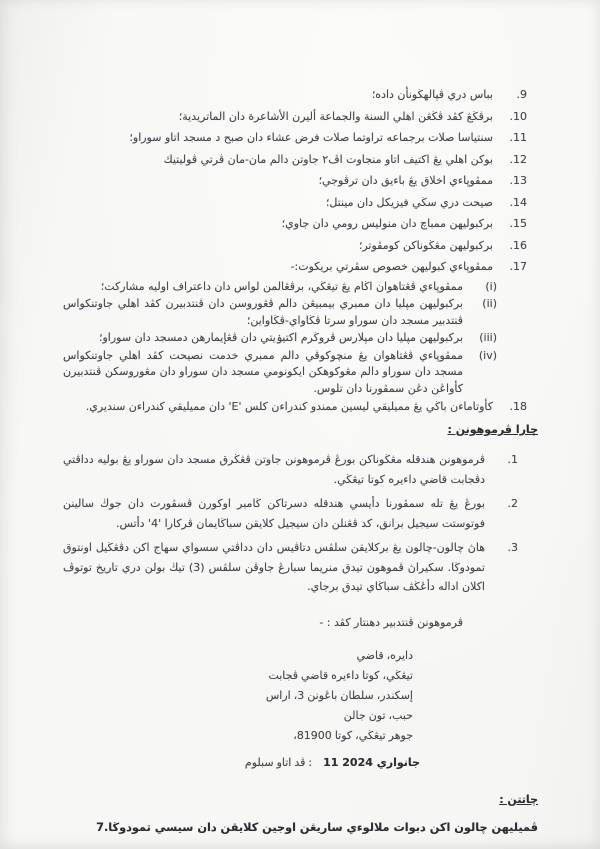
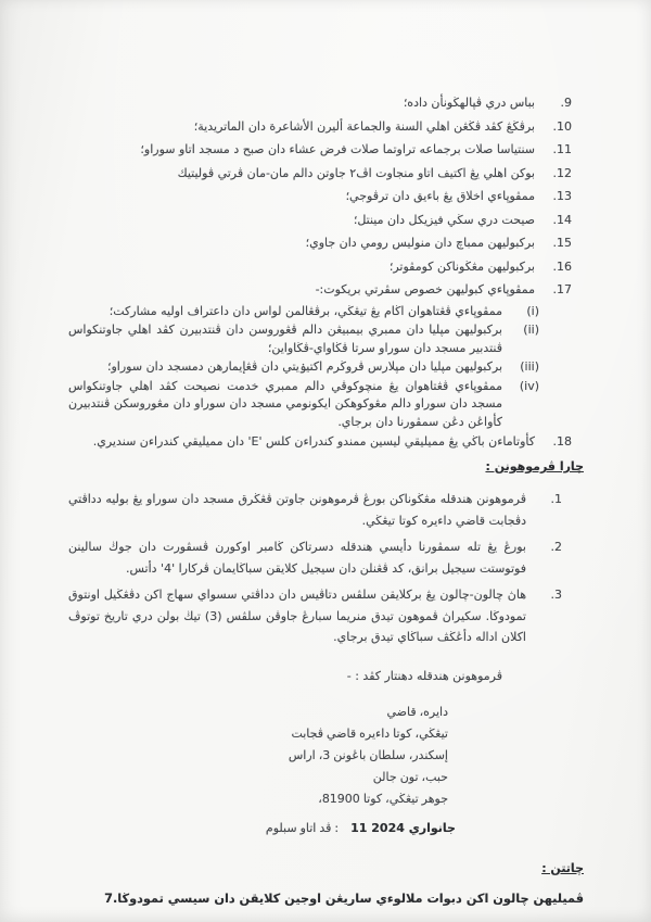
  9.
  بباس دري ڤڽالهڬونأن داده؛
  10.
  برڤڬڠ كڤد ڤڬڠن اهلي السنة والجماعة أليرن الأشاعرة دان الماتريدية؛
  11.
  سنتياسا صلات برجماعه تراوتما صلات فرض عشاء دان صبح د مسجد اتاو سوراو؛
  12.
  بوكن اهلي يڠ اكتيف اتاو منجاوت اڤ٢ جاوتن دالم مان-مان ڤرتي ڤوليتيك
  13.
  ممڤوڽاءي اخلاق يڠ باءيق دان ترڤوجي؛
  14.
  صيحت دري سڬي فيزيكل دان مينتل؛
  15.
  بركبوليهن ممباچ دان منوليس رومي دان جاوي؛
  16.
  بركبوليهن مڠڬوناكن كومڤوتر؛
  17.
  ممڤوڽاءي كبوليهن خصوص سڤرتي بريكوت:-
  (i)
  ممڤوڽاءي ڤڠتاهوان اڬام يڠ تيڠڬي، برڤڠالمن لواس دان داعتراف اوليه مشاركت؛
  (ii)
  بركبوليهن مڽليا دان ممبري بيمبيڠن دالم ڤڠوروسن دان ڤنتدبيرن كڤد اهلي جاوتنكواس ڤنتدبير مسجد دان سوراو سرتا ڤڬاواي-ڤڬاواين؛
  (iii)
  بركبوليهن مڽليا دان مڽلارس ڤروڬرم اكتيۏيتي دان ڤڠإيمارهن دمسجد دان سوراو؛
  (iv)
- ممڤوڽاءي ڤڠتاهوان يڠ منچوكوڤي دالم ممبري خدمت نصيحت كڤد اهلي جاوتنكواس مسجد دان سوراو دالم مڠوكوهكن ايكونومي مسجد دان سوراو دان مڠوروسكن ڤنتدبيرن كأواڠن دڠن سمڤورنا دان تلوس.
+ ممڤوڽاءي ڤڠتاهوان يڠ منچوكوڤي دالم ممبري خدمت نصيحت كڤد اهلي جاوتنكواس مسجد دان سوراو دالم مڠوكوهكن ايكونومي مسجد دان سوراو دان مڠوروسكن ڤنتدبيرن كأواڠن دڠن سمڤورنا دان برجاي.
  18.
  كأوتاماءن باڬي يڠ مميليقي ليسين ممندو كندراءن كلس 'E' دان مميليقي كندراءن سنديري.
  چارا ڤرموهونن :
  1.
  ڤرموهونن هندقله مڠڬوناكن بورڠ ڤرموهونن جاوتن ڤڠڬرق مسجد دان سوراو يڠ بوليه دداڤتي دڤجابت قاضي داءيره كوتا تيڠڬي.
  2.
  بورڠ يڠ تله سمڤورنا دأيسي هندقله دسرتاكن ڬامبر اوكورن ڤسڤورت دان جوڬ سالينن فوتوستت سيجيل برانق، كد ڤڠنلن دان سيجيل كلايقن سباڬايمان ڤركارا '4' دأتس.
  3.
  هاڽ چالون-چالون يڠ بركلايقن سلڤس دتاڤيس دان دداڤتي سسواي سهاج اكن دڤڠڬيل اونتوق تمودوڬا. سكيراڽ ڤموهون تيدق منريما سبارڠ جاوڤن سلڤس (3) تيڬ بولن دري تاريخ توتوڤ اكلان اداله دأڠڬڤ سباڬاي تيدق برجاي.
- ڤرموهونن ڤنتدبير دهنتار كڤد : -
+ ڤرموهونن هندقله دهنتار كڤد : -
  قاضي دايره،
  ڤجابت قاضي داءيره كوتا تيڠڬي،
  اراس 3، باڠونن سلطان إسكندر،
  جالن تون حبب،
  81900، كوتا تيڠڬي، جوهر
  سبلوم اتاو ڤد : 11 جانواري 2024
  چاتتن :
  ڤميليهن چالون اكن دبوات ملالوءي ساريڠن اوجين كلايقن دان سيسي تمودوڬا.7
